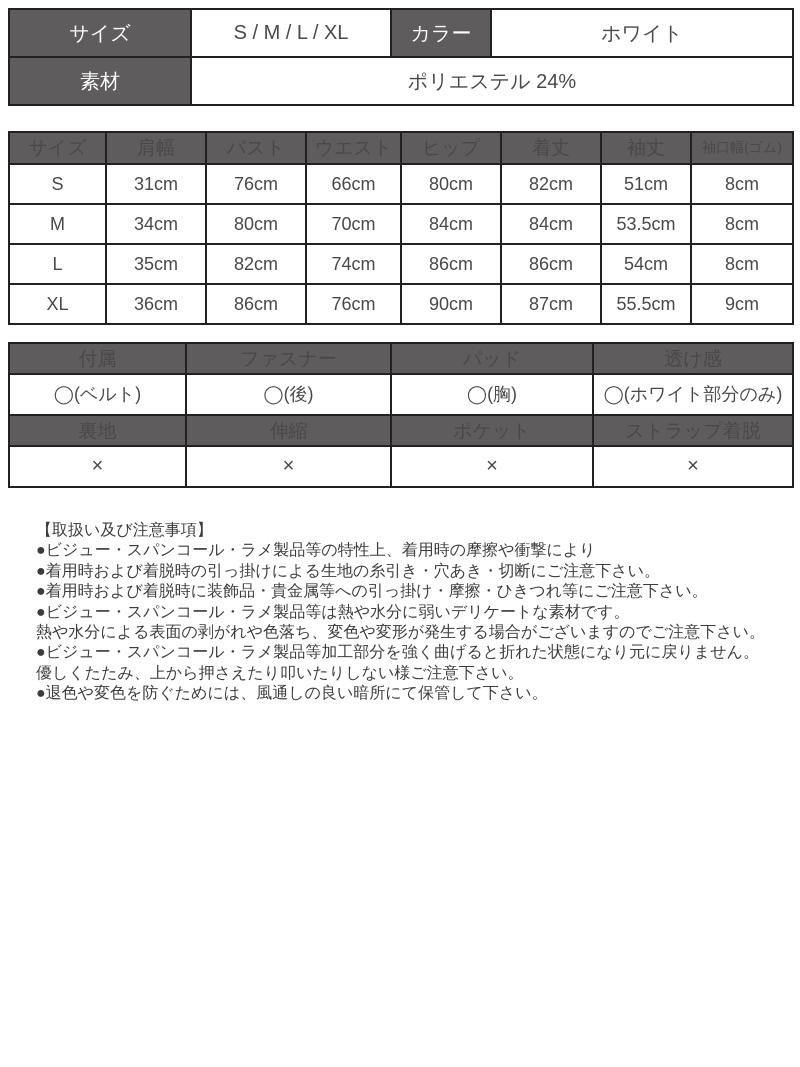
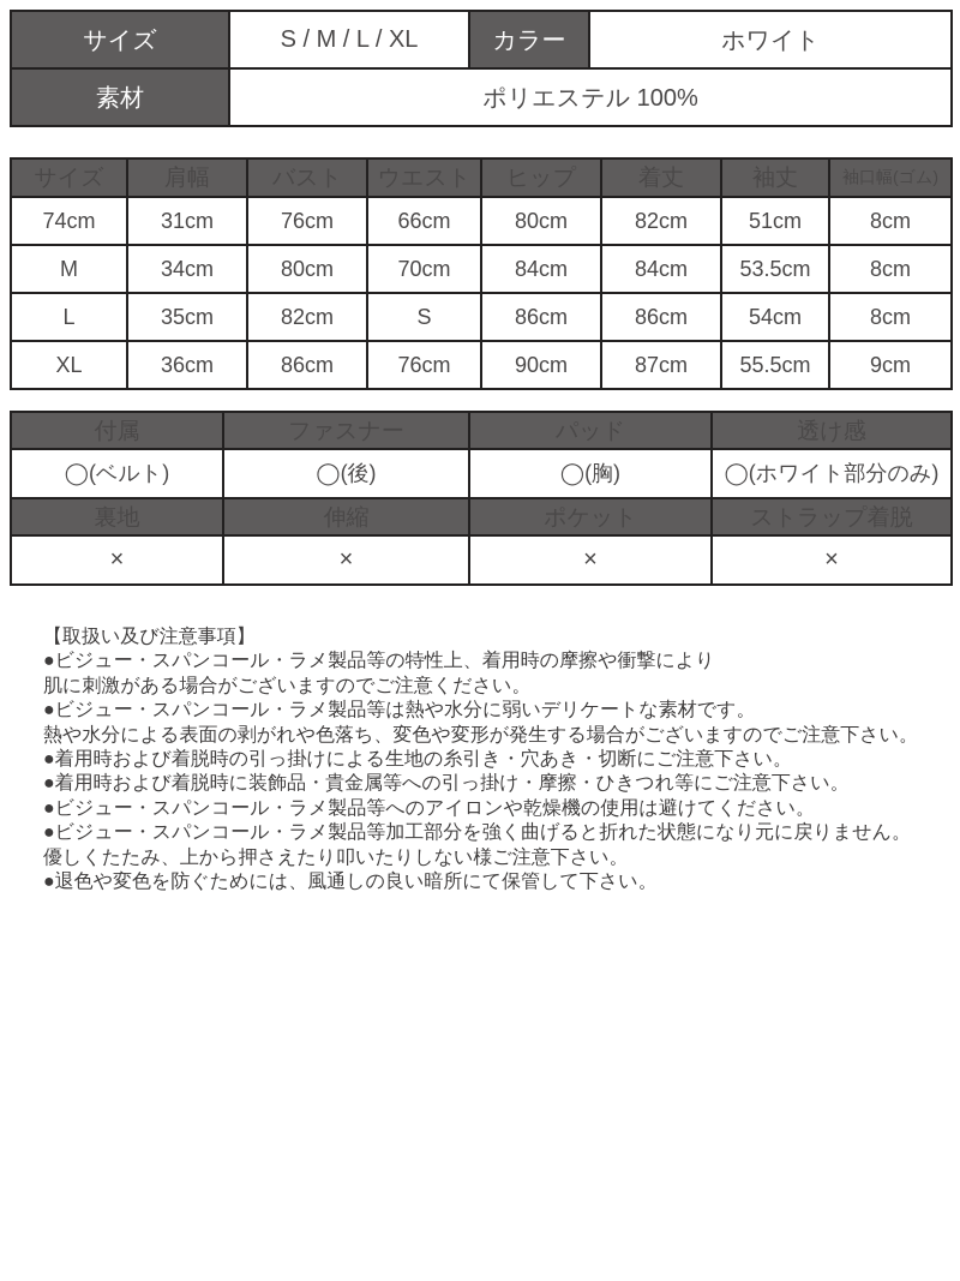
  サイズ	S / M / L / XL	カラー	ホワイト
- 素材	ポリエステル 24%
+ 素材	ポリエステル 100%
- S	31cm	76cm	66cm	80cm	82cm	51cm	8cm
+ 74cm	31cm	76cm	66cm	80cm	82cm	51cm	8cm
  M	34cm	80cm	70cm	84cm	84cm	53.5cm	8cm
- L	35cm	82cm	74cm	86cm	86cm	54cm	8cm
+ L	35cm	82cm	S	86cm	86cm	54cm	8cm
  XL	36cm	86cm	76cm	90cm	87cm	55.5cm	9cm
  ◯(ベルト)	◯(後)	◯(胸)	◯(ホワイト部分のみ)
  ×	×	×	×
  【取扱い及び注意事項】
  ●ビジュー・スパンコール・ラメ製品等の特性上、着用時の摩擦や衝撃により
+ 肌に刺激がある場合がございますのでご注意ください。
- ●着用時および着脱時の引っ掛けによる生地の糸引き・穴あき・切断にご注意下さい。
+ ●ビジュー・スパンコール・ラメ製品等は熱や水分に弱いデリケートな素材です。
- ●着用時および着脱時に装飾品・貴金属等への引っ掛け・摩擦・ひきつれ等にご注意下さい。
+ 熱や水分による表面の剥がれや色落ち、変色や変形が発生する場合がございますのでご注意下さい。
- ●ビジュー・スパンコール・ラメ製品等は熱や水分に弱いデリケートな素材です。
+ ●着用時および着脱時の引っ掛けによる生地の糸引き・穴あき・切断にご注意下さい。
- 熱や水分による表面の剥がれや色落ち、変色や変形が発生する場合がございますのでご注意下さい。
+ ●着用時および着脱時に装飾品・貴金属等への引っ掛け・摩擦・ひきつれ等にご注意下さい。
+ ●ビジュー・スパンコール・ラメ製品等へのアイロンや乾燥機の使用は避けてください。
  ●ビジュー・スパンコール・ラメ製品等加工部分を強く曲げると折れた状態になり元に戻りません。
  優しくたたみ、上から押さえたり叩いたりしない様ご注意下さい。
  ●退色や変色を防ぐためには、風通しの良い暗所にて保管して下さい。
